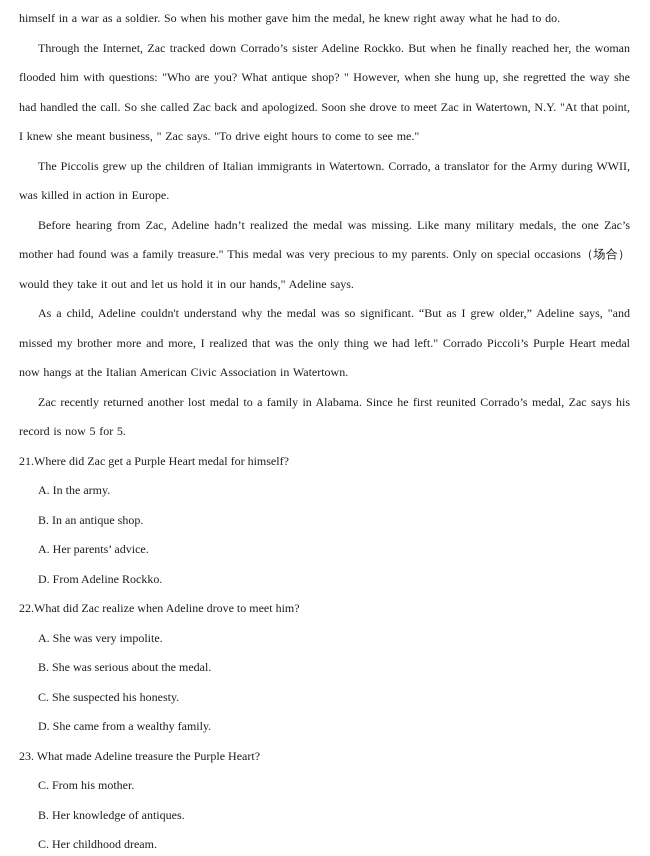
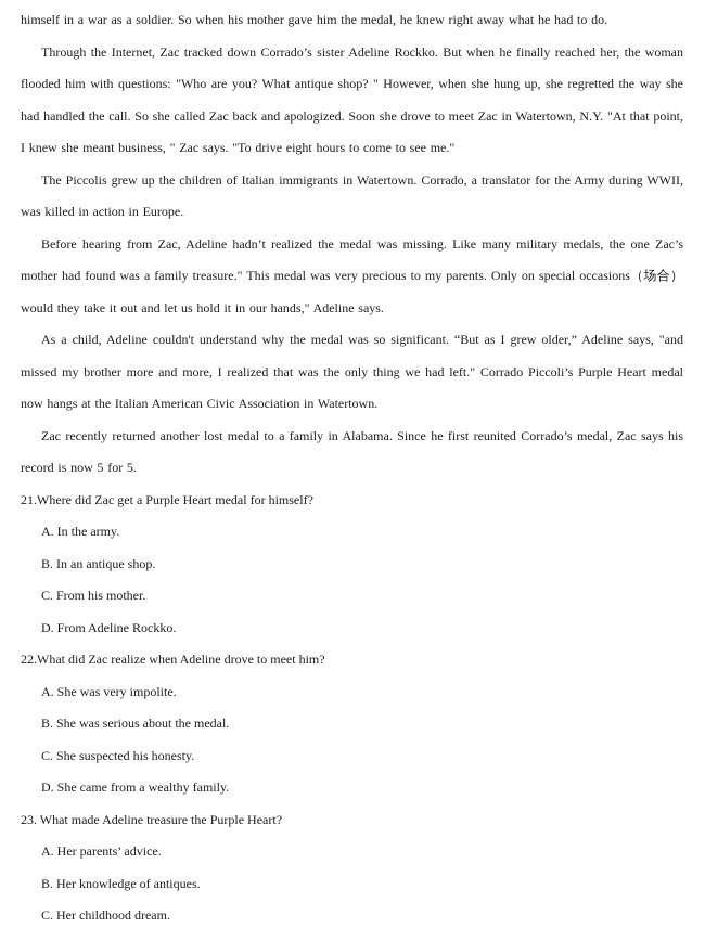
  himself in a war as a soldier. So when his mother gave him the medal, he knew right away what he had to do.
  Through the Internet, Zac tracked down Corrado’s sister Adeline Rockko. But when he finally reached her, the woman flooded him with questions: "Who are you? What antique shop? " However, when she hung up, she regretted the way she had handled the call. So she called Zac back and apologized. Soon she drove to meet Zac in Watertown, N.Y. "At that point, I knew she meant business, " Zac says. "To drive eight hours to come to see me."
  The Piccolis grew up the children of Italian immigrants in Watertown. Corrado, a translator for the Army during WWII, was killed in action in Europe.
  Before hearing from Zac, Adeline hadn’t realized the medal was missing. Like many military medals, the one Zac’s mother had found was a family treasure." This medal was very precious to my parents. Only on special occasions（场合）would they take it out and let us hold it in our hands," Adeline says.
  As a child, Adeline couldn't understand why the medal was so significant. “But as I grew older,” Adeline says, "and missed my brother more and more, I realized that was the only thing we had left." Corrado Piccoli’s Purple Heart medal now hangs at the Italian American Civic Association in Watertown.
  Zac recently returned another lost medal to a family in Alabama. Since he first reunited Corrado’s medal, Zac says his record is now 5 for 5.
  21.Where did Zac get a Purple Heart medal for himself?
  A. In the army.
  B. In an antique shop.
- A. Her parents’ advice.
+ C. From his mother.
  D. From Adeline Rockko.
  22.What did Zac realize when Adeline drove to meet him?
  A. She was very impolite.
  B. She was serious about the medal.
  C. She suspected his honesty.
  D. She came from a wealthy family.
  23. What made Adeline treasure the Purple Heart?
- C. From his mother.
+ A. Her parents’ advice.
  B. Her knowledge of antiques.
  C. Her childhood dream.
